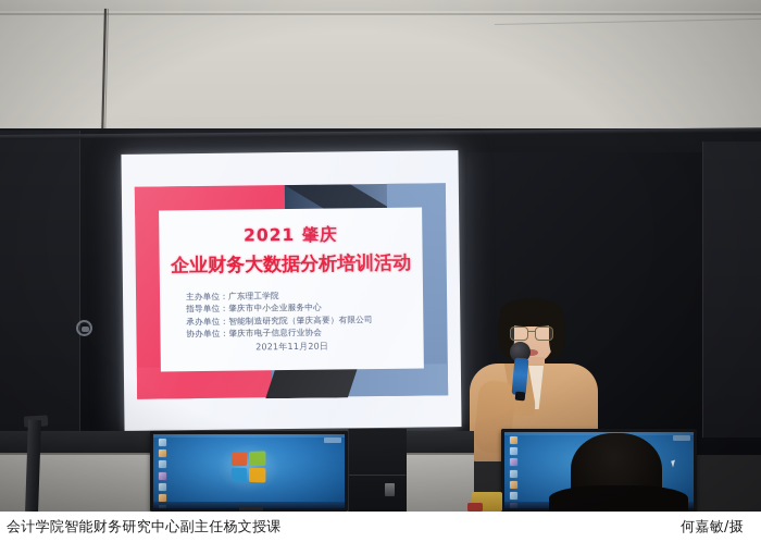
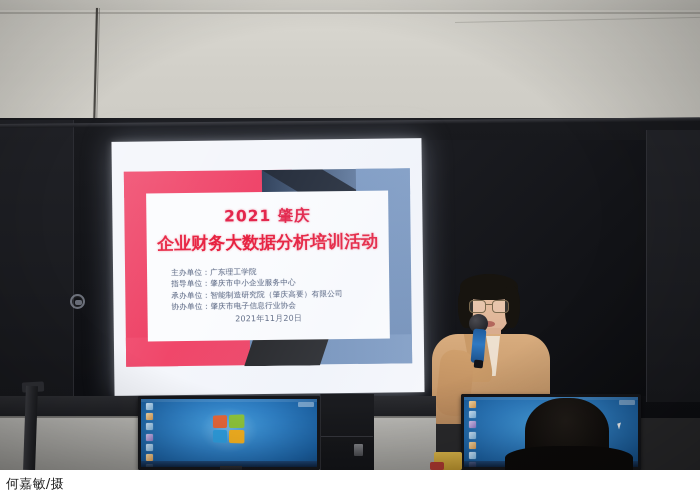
- 会计学院智能财务研究中心副主任杨文授课
  何嘉敏/摄
